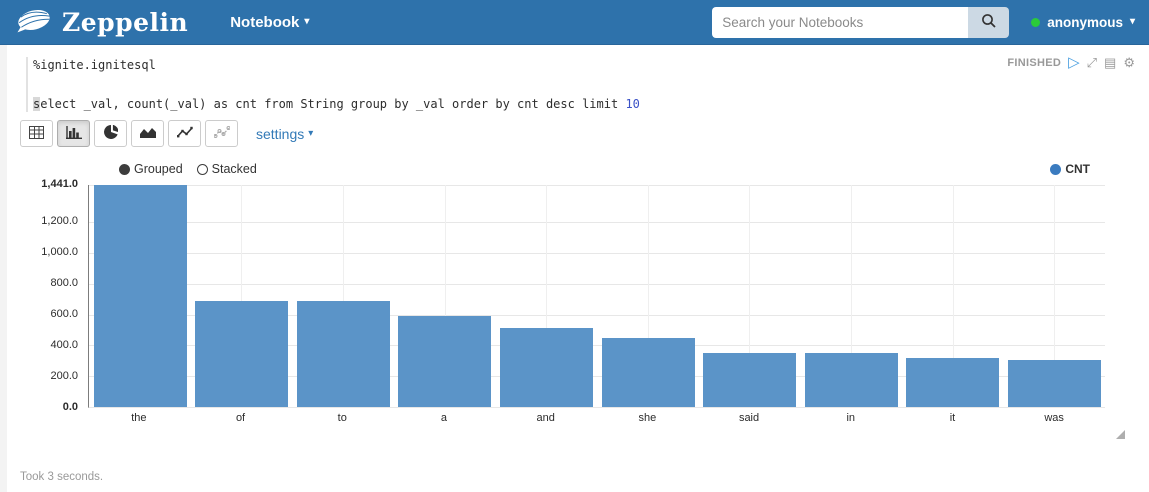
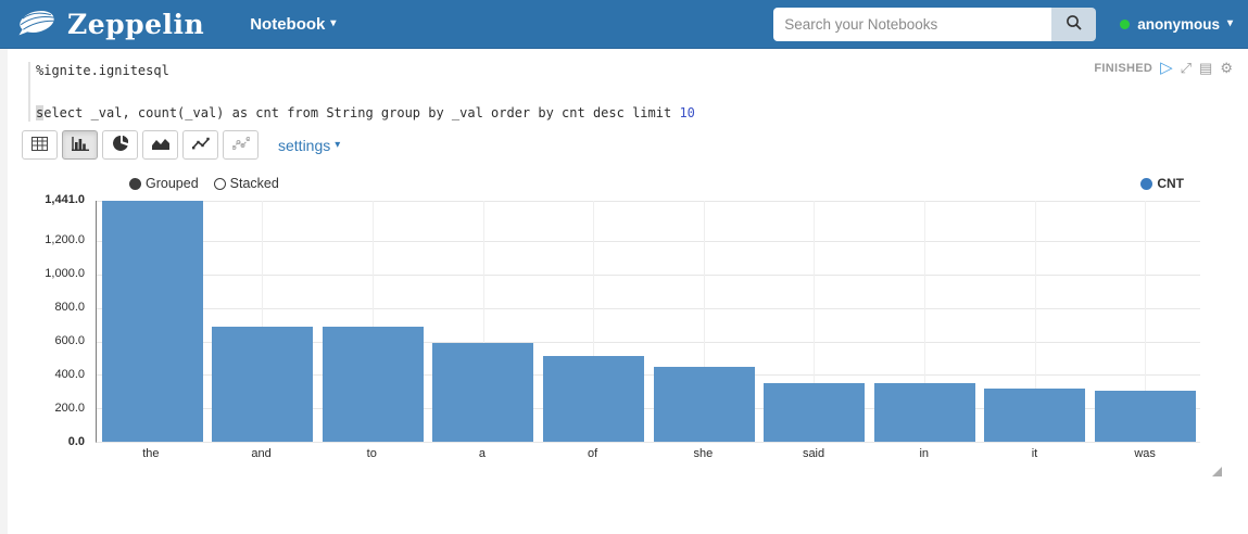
  Zeppelin
  Notebook
  ▾
  Search your Notebooks
  anonymous
  ▾
  FINISHED
  ▷
  ⤢
  ▤
  ⚙
  %ignite.ignitesql
  select _val, count(_val) as cnt from String group by _val order by cnt desc limit 10
  settings
  ▾
  Grouped
  Stacked
  CNT
  1,441.0
  1,200.0
  1,000.0
  800.0
  600.0
  400.0
  200.0
  0.0
  the
- of
+ and
  to
  a
- and
+ of
  she
  said
  in
  it
  was
- Took 3 seconds.
